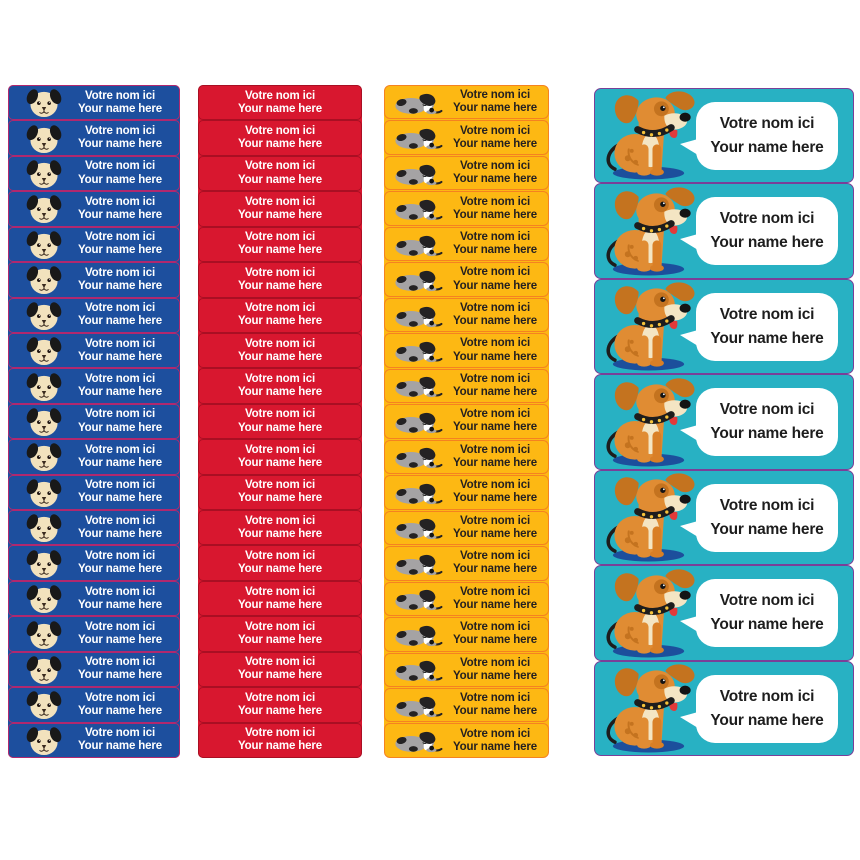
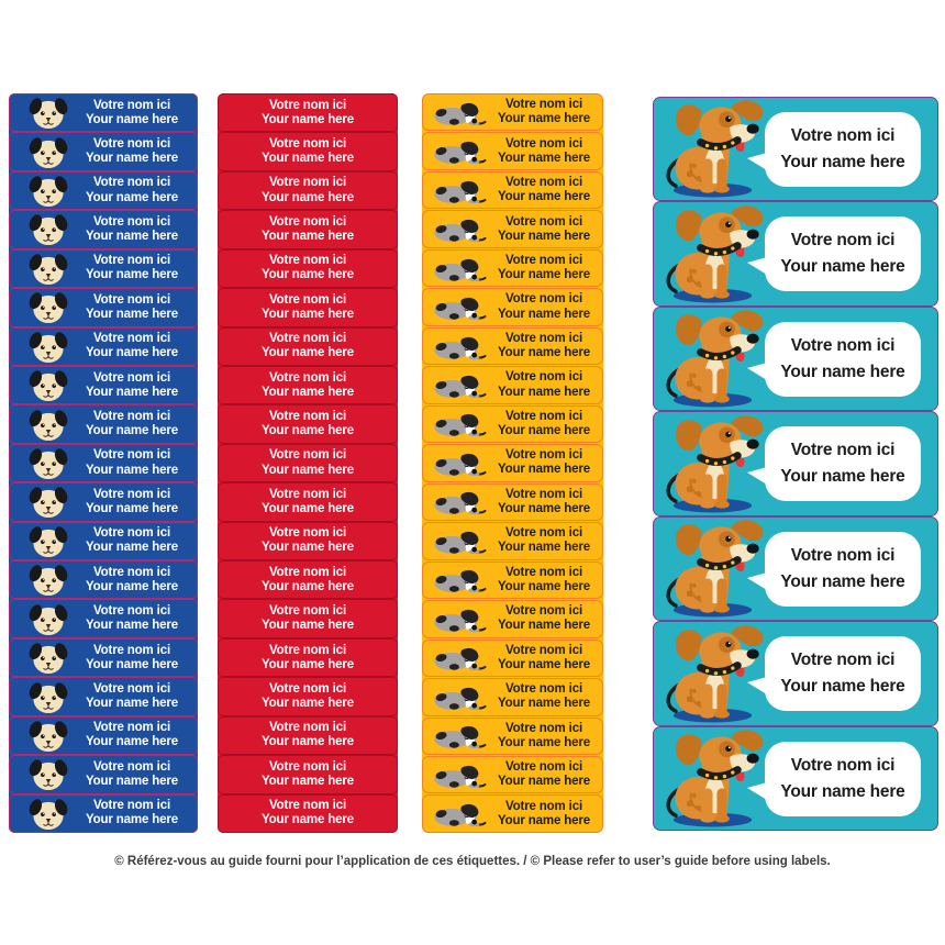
  Votre nom ici
  Your name here
  Votre nom ici
  Your name here
  Votre nom ici
  Your name here
  Votre nom ici
  Your name here
  Votre nom ici
  Your name here
  Votre nom ici
  Your name here
  Votre nom ici
  Your name here
  Votre nom ici
  Your name here
  Votre nom ici
  Your name here
  Votre nom ici
  Your name here
  Votre nom ici
  Your name here
  Votre nom ici
  Your name here
  Votre nom ici
  Your name here
  Votre nom ici
  Your name here
  Votre nom ici
  Your name here
  Votre nom ici
  Your name here
  Votre nom ici
  Your name here
  Votre nom ici
  Your name here
  Votre nom ici
  Your name here
  Votre nom ici
  Your name here
  Votre nom ici
  Your name here
  Votre nom ici
  Your name here
  Votre nom ici
  Your name here
  Votre nom ici
  Your name here
  Votre nom ici
  Your name here
  Votre nom ici
  Your name here
  Votre nom ici
  Your name here
  Votre nom ici
  Your name here
  Votre nom ici
  Your name here
  Votre nom ici
  Your name here
  Votre nom ici
  Your name here
  Votre nom ici
  Your name here
  Votre nom ici
  Your name here
  Votre nom ici
  Your name here
  Votre nom ici
  Your name here
  Votre nom ici
  Your name here
  Votre nom ici
  Your name here
  Votre nom ici
  Your name here
  Votre nom ici
  Your name here
  Votre nom ici
  Your name here
  Votre nom ici
  Your name here
  Votre nom ici
  Your name here
  Votre nom ici
  Your name here
  Votre nom ici
  Your name here
  Votre nom ici
  Your name here
  Votre nom ici
  Your name here
  Votre nom ici
  Your name here
  Votre nom ici
  Your name here
  Votre nom ici
  Your name here
  Votre nom ici
  Your name here
  Votre nom ici
  Your name here
  Votre nom ici
  Your name here
  Votre nom ici
  Your name here
  Votre nom ici
  Your name here
  Votre nom ici
  Your name here
  Votre nom ici
  Your name here
  Votre nom ici
  Your name here
  Votre nom ici
  Your name here
  Votre nom ici
  Your name here
  Votre nom ici
  Your name here
  Votre nom ici
  Your name here
  Votre nom ici
  Your name here
  Votre nom ici
  Your name here
  Votre nom ici
  Your name here
+ © Référez-vous au guide fourni pour l’application de ces étiquettes. / © Please refer to user’s guide before using labels.
